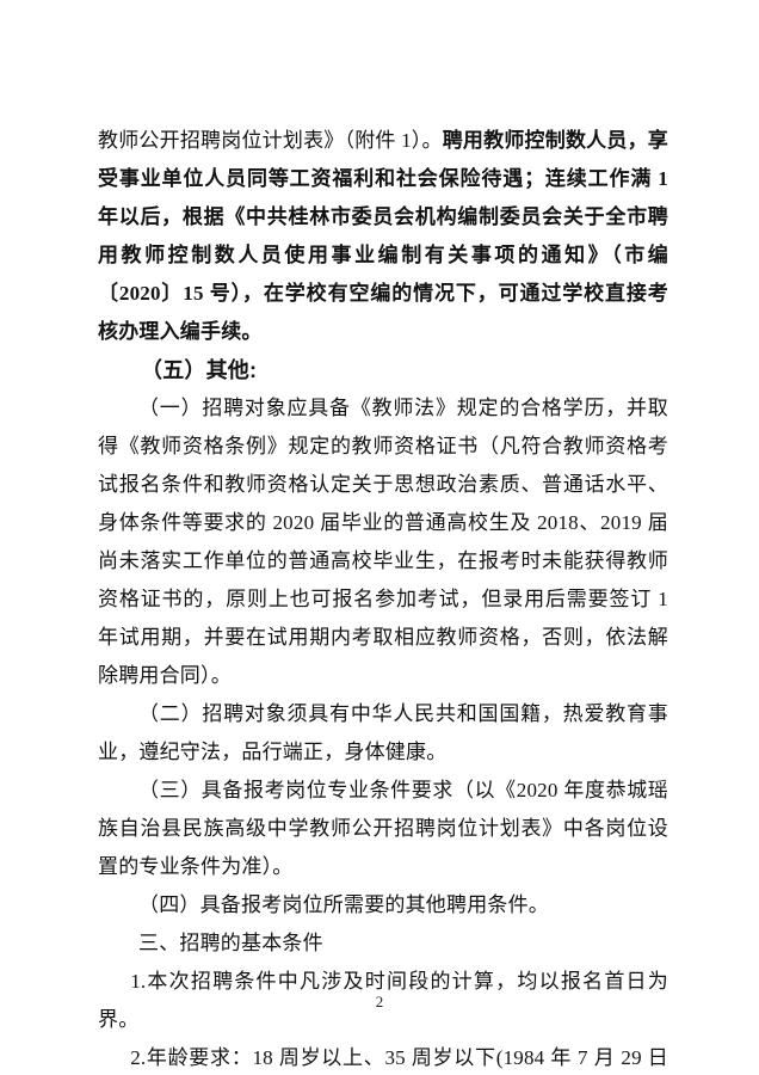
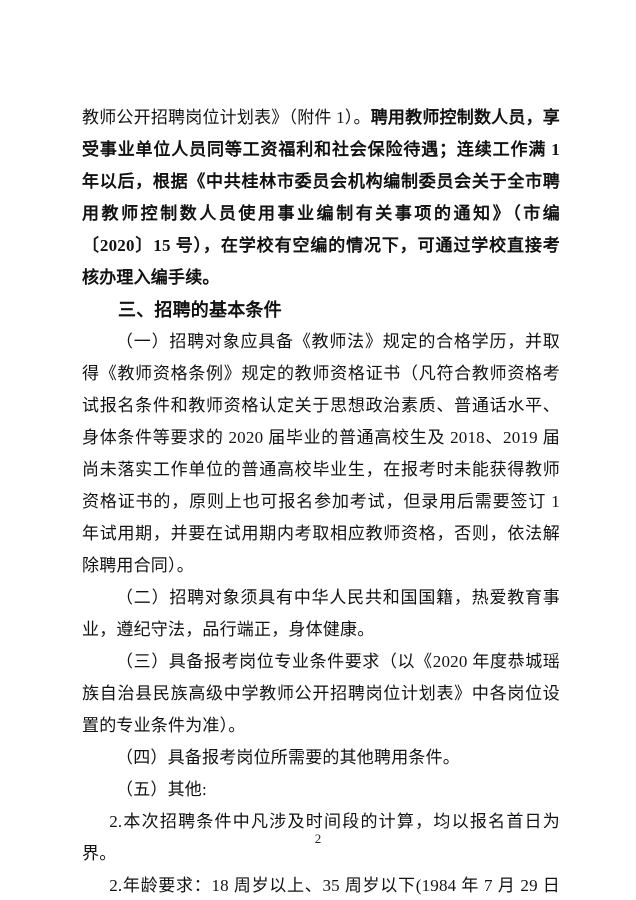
  教师公开招聘岗位计划表》（附件 1）。聘用教师控制数人员，享受事业单位人员同等工资福利和社会保险待遇；连续工作满 1 年以后，根据《中共桂林市委员会机构编制委员会关于全市聘用教师控制数人员使用事业编制有关事项的通知》（市编〔2020〕15 号），在学校有空编的情况下，可通过学校直接考核办理入编手续。
- （五）其他:
+ 三、招聘的基本条件
  （一）招聘对象应具备《教师法》规定的合格学历，并取得《教师资格条例》规定的教师资格证书（凡符合教师资格考试报名条件和教师资格认定关于思想政治素质、普通话水平、身体条件等要求的 2020 届毕业的普通高校生及 2018、2019 届尚未落实工作单位的普通高校毕业生，在报考时未能获得教师资格证书的，原则上也可报名参加考试，但录用后需要签订 1 年试用期，并要在试用期内考取相应教师资格，否则，依法解除聘用合同）。
  （二）招聘对象须具有中华人民共和国国籍，热爱教育事业，遵纪守法，品行端正，身体健康。
  （三）具备报考岗位专业条件要求（以《2020 年度恭城瑶族自治县民族高级中学教师公开招聘岗位计划表》中各岗位设置的专业条件为准）。
  （四）具备报考岗位所需要的其他聘用条件。
- 三、招聘的基本条件
+ （五）其他:
- 1.本次招聘条件中凡涉及时间段的计算，均以报名首日为界。
+ 2.本次招聘条件中凡涉及时间段的计算，均以报名首日为界。
  2.年龄要求：18 周岁以上、35 周岁以下(1984 年 7 月 29 日
  2
